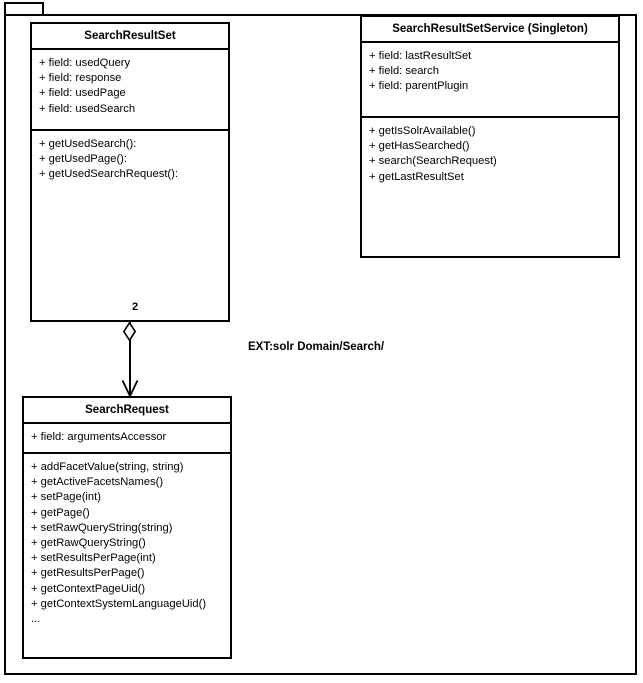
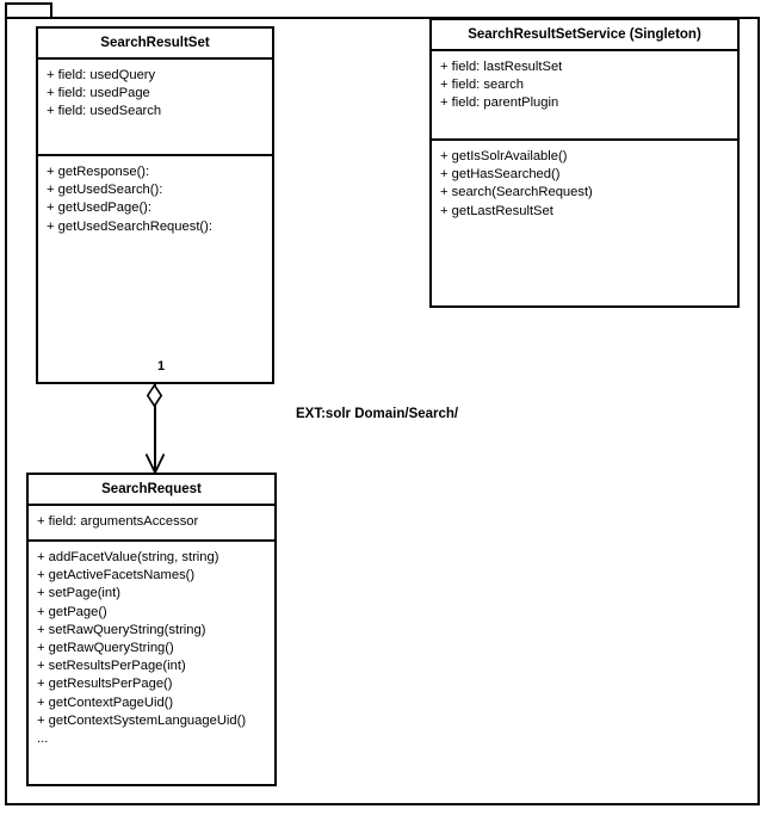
  SearchResultSet
  + field: usedQuery
- + field: response
  + field: usedPage
  + field: usedSearch
+ + getResponse():
  + getUsedSearch():
  + getUsedPage():
  + getUsedSearchRequest():
  SearchResultSetService (Singleton)
  + field: lastResultSet
  + field: search
  + field: parentPlugin
  + getIsSolrAvailable()
  + getHasSearched()
  + search(SearchRequest)
  + getLastResultSet
  SearchRequest
  + field: argumentsAccessor
  + addFacetValue(string, string)
  + getActiveFacetsNames()
  + setPage(int)
  + getPage()
  + setRawQueryString(string)
  + getRawQueryString()
  + setResultsPerPage(int)
  + getResultsPerPage()
  + getContextPageUid()
  + getContextSystemLanguageUid()
  ...
- 2
+ 1
  EXT:solr Domain/Search/
